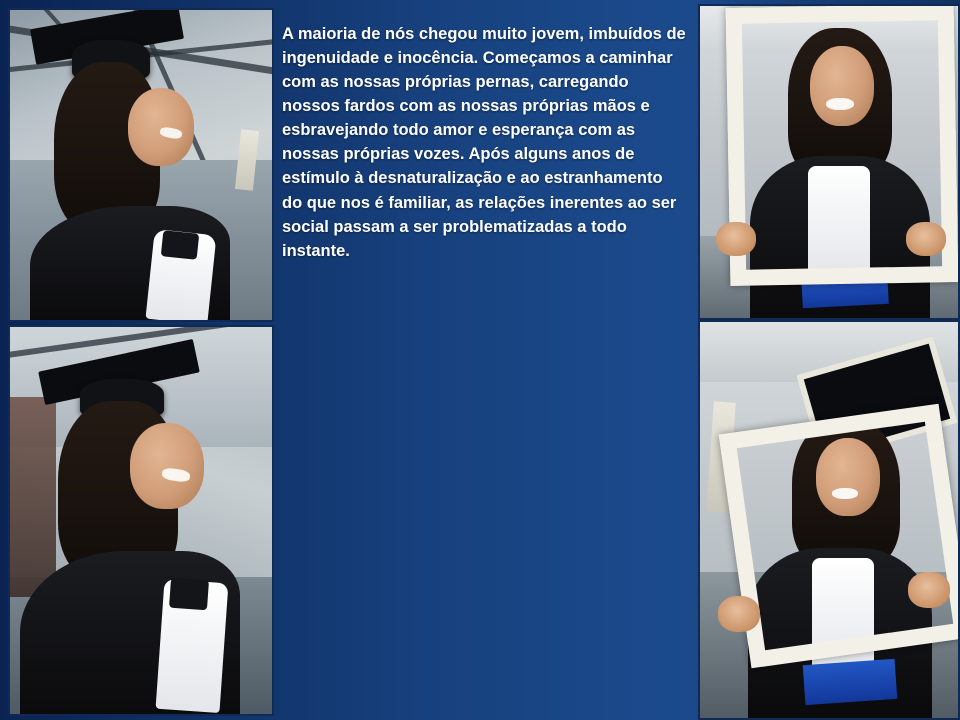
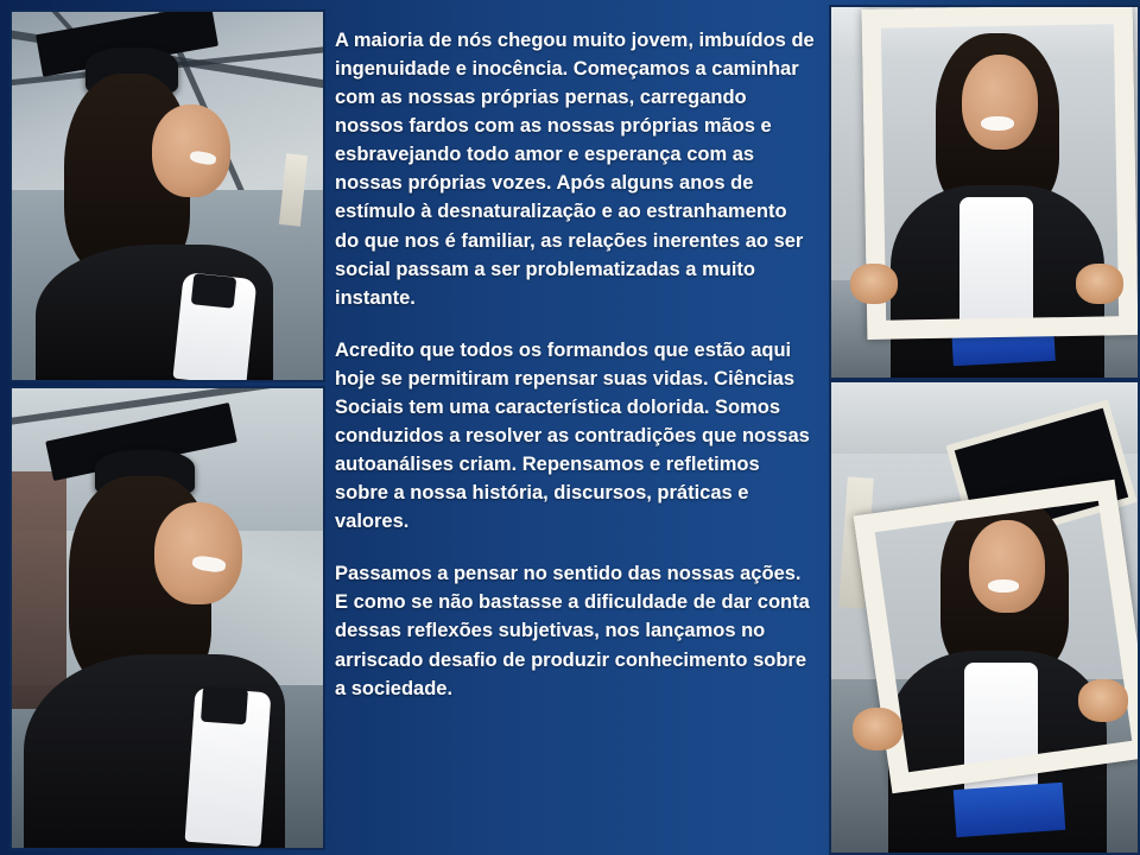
- A maioria de nós chegou muito jovem, imbuídos de ingenuidade e inocência. Começamos a caminhar com as nossas próprias pernas, carregando nossos fardos com as nossas próprias mãos e esbravejando todo amor e esperança com as nossas próprias vozes. Após alguns anos de estímulo à desnaturalização e ao estranhamento do que nos é familiar, as relações inerentes ao ser social passam a ser problematizadas a todo instante.
+ A maioria de nós chegou muito jovem, imbuídos de ingenuidade e inocência. Começamos a caminhar com as nossas próprias pernas, carregando nossos fardos com as nossas próprias mãos e esbravejando todo amor e esperança com as nossas próprias vozes. Após alguns anos de estímulo à desnaturalização e ao estranhamento do que nos é familiar, as relações inerentes ao ser social passam a ser problematizadas a muito instante.
+ Acredito que todos os formandos que estão aqui hoje se permitiram repensar suas vidas. Ciências Sociais tem uma característica dolorida. Somos conduzidos a resolver as contradições que nossas autoanálises criam. Repensamos e refletimos sobre a nossa história, discursos, práticas e valores.
+ Passamos a pensar no sentido das nossas ações. E como se não bastasse a dificuldade de dar conta dessas reflexões subjetivas, nos lançamos no arriscado desafio de produzir conhecimento sobre a sociedade.
